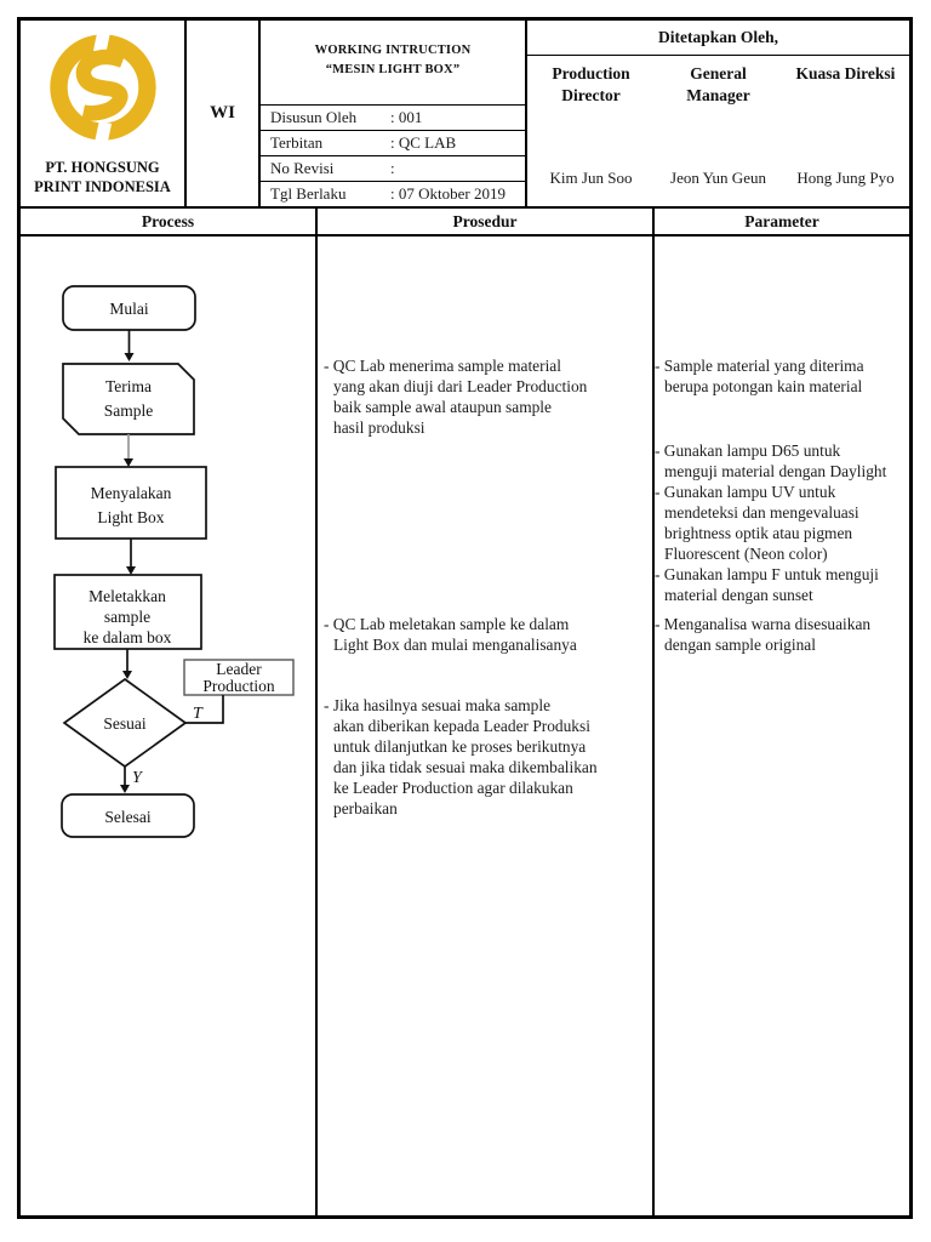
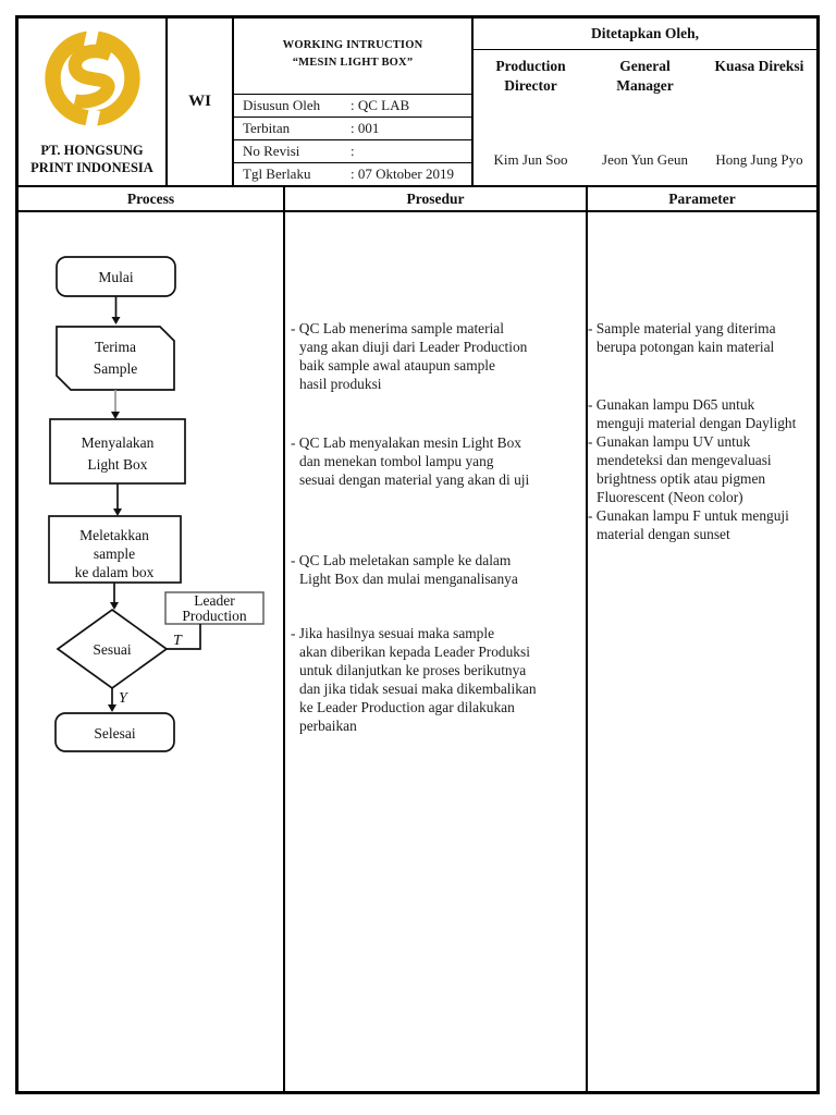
  PT. HONGSUNG
  PRINT INDONESIA
  WI
  WORKING INTRUCTION
  “MESIN LIGHT BOX”
  Disusun Oleh
- : 001
+ : QC LAB
  Terbitan
- : QC LAB
+ : 001
  No Revisi
  :
  Tgl Berlaku
  : 07 Oktober 2019
  Ditetapkan Oleh,
  Production Director
  Kim Jun Soo
  General Manager
  Jeon Yun Geun
  Kuasa Direksi
  Hong Jung Pyo
  Process
  Prosedur
  Parameter
  Mulai
  Terima
  Sample
  Menyalakan
  Light Box
  Meletakkan
  sample
  ke dalam box
  Sesuai
  Leader
  Production
  T
  Y
  Selesai
  - QC Lab menerima sample material
  yang akan diuji dari Leader Production
  baik sample awal ataupun sample
  hasil produksi
+ - QC Lab menyalakan mesin Light Box
+ dan menekan tombol lampu yang
+ sesuai dengan material yang akan di uji
  - QC Lab meletakan sample ke dalam
  Light Box dan mulai menganalisanya
  - Jika hasilnya sesuai maka sample
  akan diberikan kepada Leader Produksi
  untuk dilanjutkan ke proses berikutnya
  dan jika tidak sesuai maka dikembalikan
  ke Leader Production agar dilakukan
  perbaikan
  - Sample material yang diterima
  berupa potongan kain material
  - Gunakan lampu D65 untuk
  menguji material dengan Daylight
  - Gunakan lampu UV untuk
  mendeteksi dan mengevaluasi
  brightness optik atau pigmen
  Fluorescent (Neon color)
  - Gunakan lampu F untuk menguji
  material dengan sunset
- - Menganalisa warna disesuaikan
- dengan sample original
